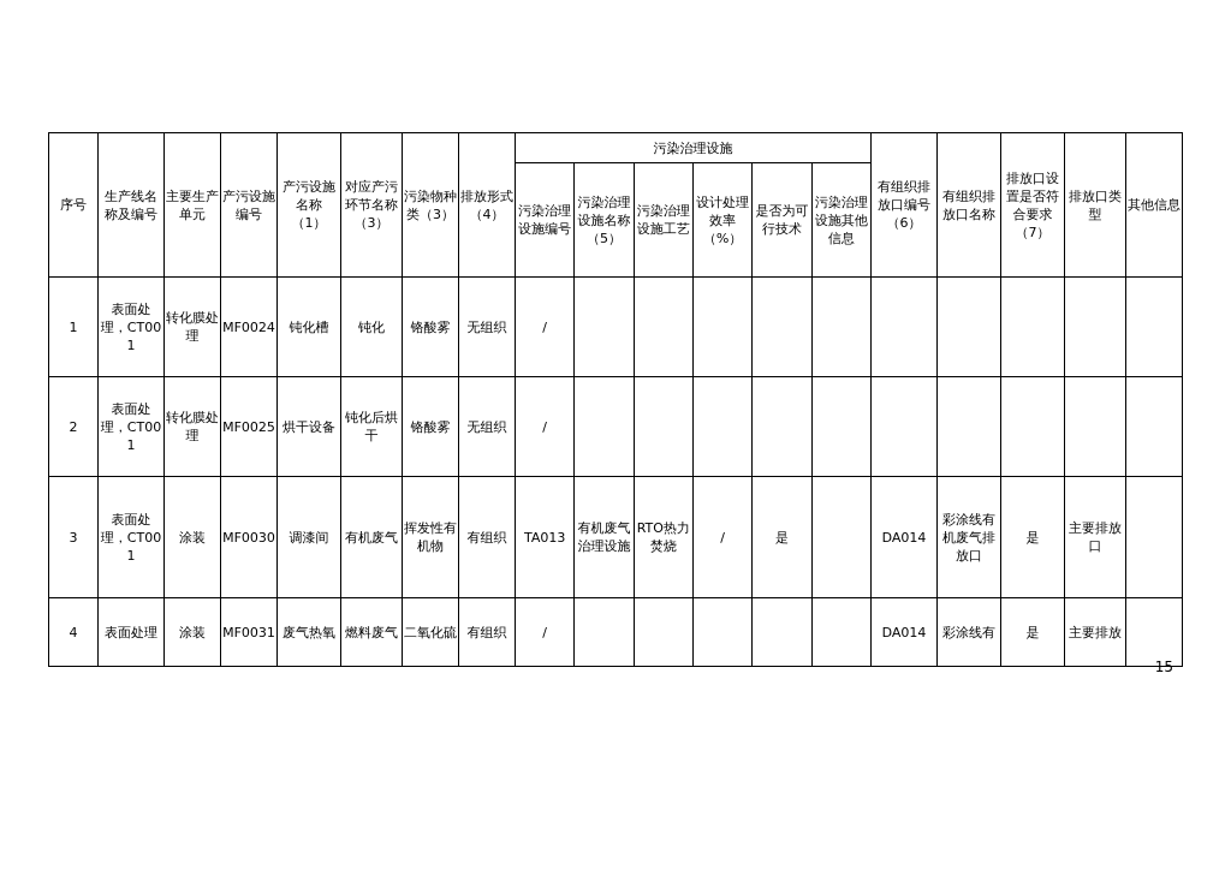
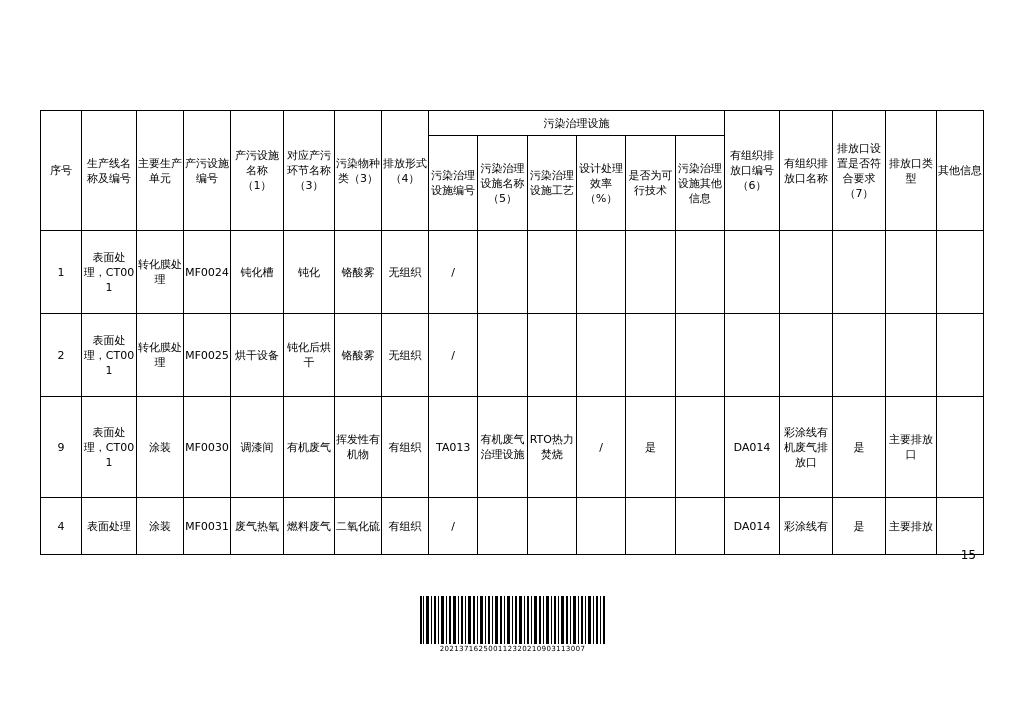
  序号	生产线名称及编号	主要生产单元	产污设施编号	产污设施名称（1）	对应产污环节名称（3）	污染物种类（3）	排放形式（4）	污染治理设施	有组织排放口编号（6）	有组织排放口名称	排放口设置是否符合要求（7）	排放口类型	其他信息
  污染治理设施编号	污染治理设施名称（5）	污染治理设施工艺	设计处理效率（%）	是否为可行技术	污染治理设施其他信息
  1	表面处理，CT001	转化膜处理	MF0024	钝化槽	钝化	铬酸雾	无组织	/
  2	表面处理，CT001	转化膜处理	MF0025	烘干设备	钝化后烘干	铬酸雾	无组织	/
- 3	表面处理，CT001	涂装	MF0030	调漆间	有机废气	挥发性有机物	有组织	TA013	有机废气治理设施	RTO热力焚烧	/	是		DA014	彩涂线有机废气排放口	是	主要排放口
+ 9	表面处理，CT001	涂装	MF0030	调漆间	有机废气	挥发性有机物	有组织	TA013	有机废气治理设施	RTO热力焚烧	/	是		DA014	彩涂线有机废气排放口	是	主要排放口
  4	表面处理	涂装	MF0031	废气热氧	燃料废气	二氧化硫	有组织	/						DA014	彩涂线有	是	主要排放
  15
+ 202137162500112320210903113007
